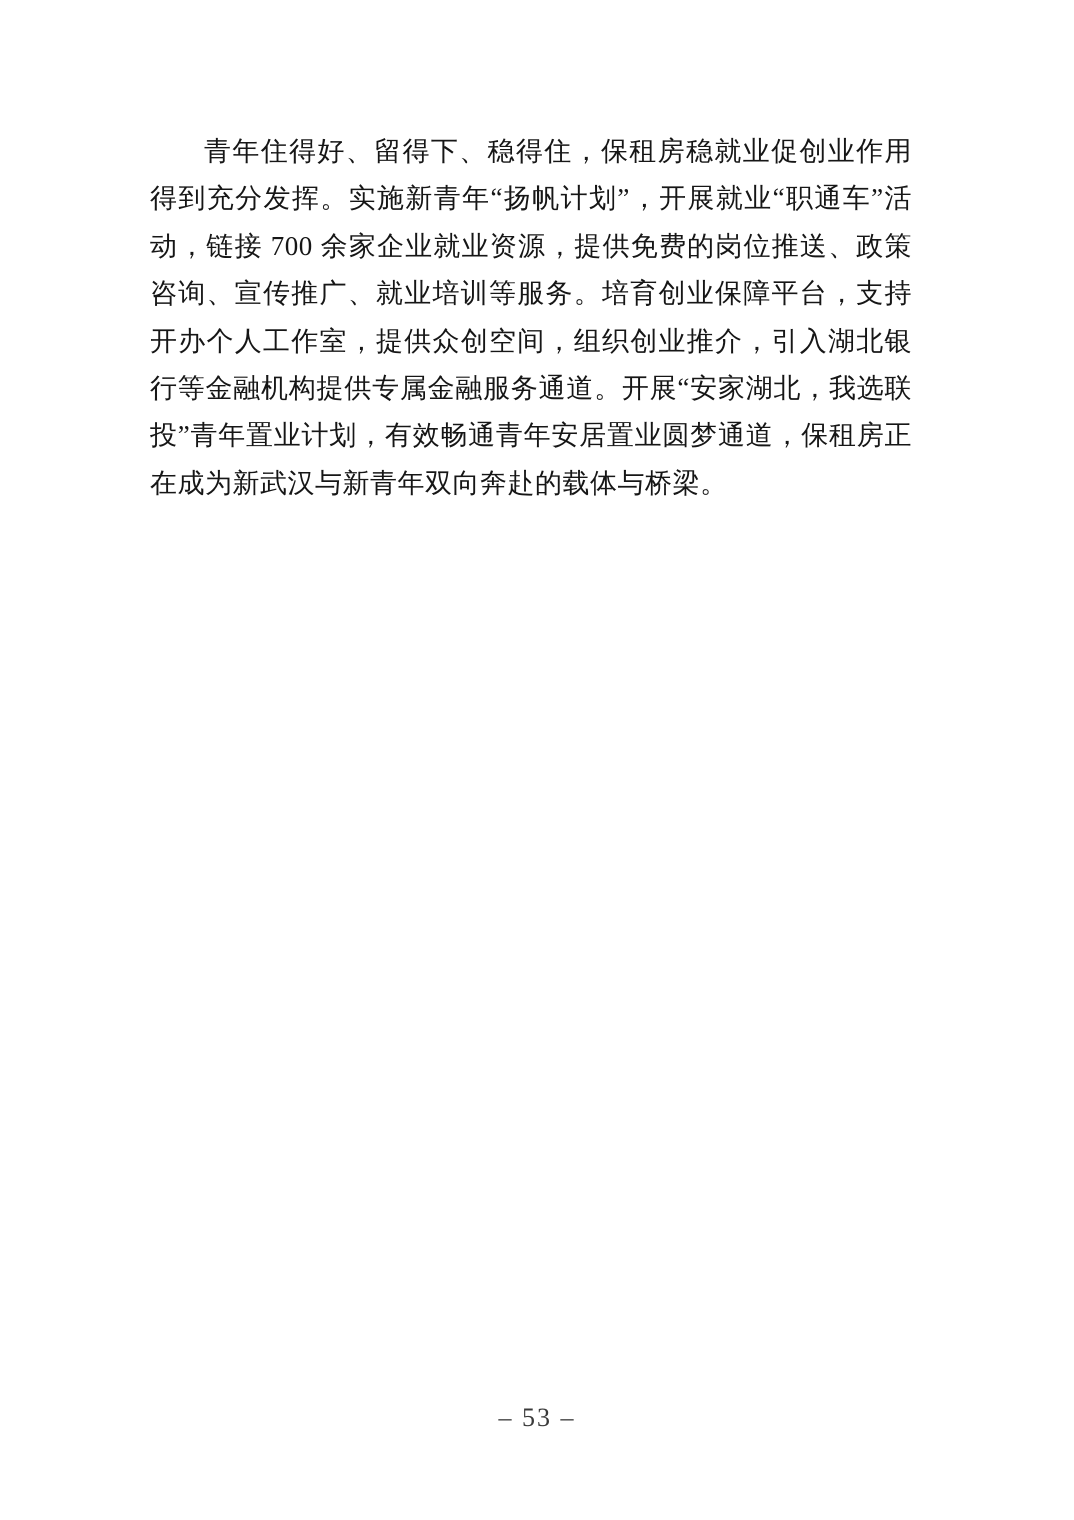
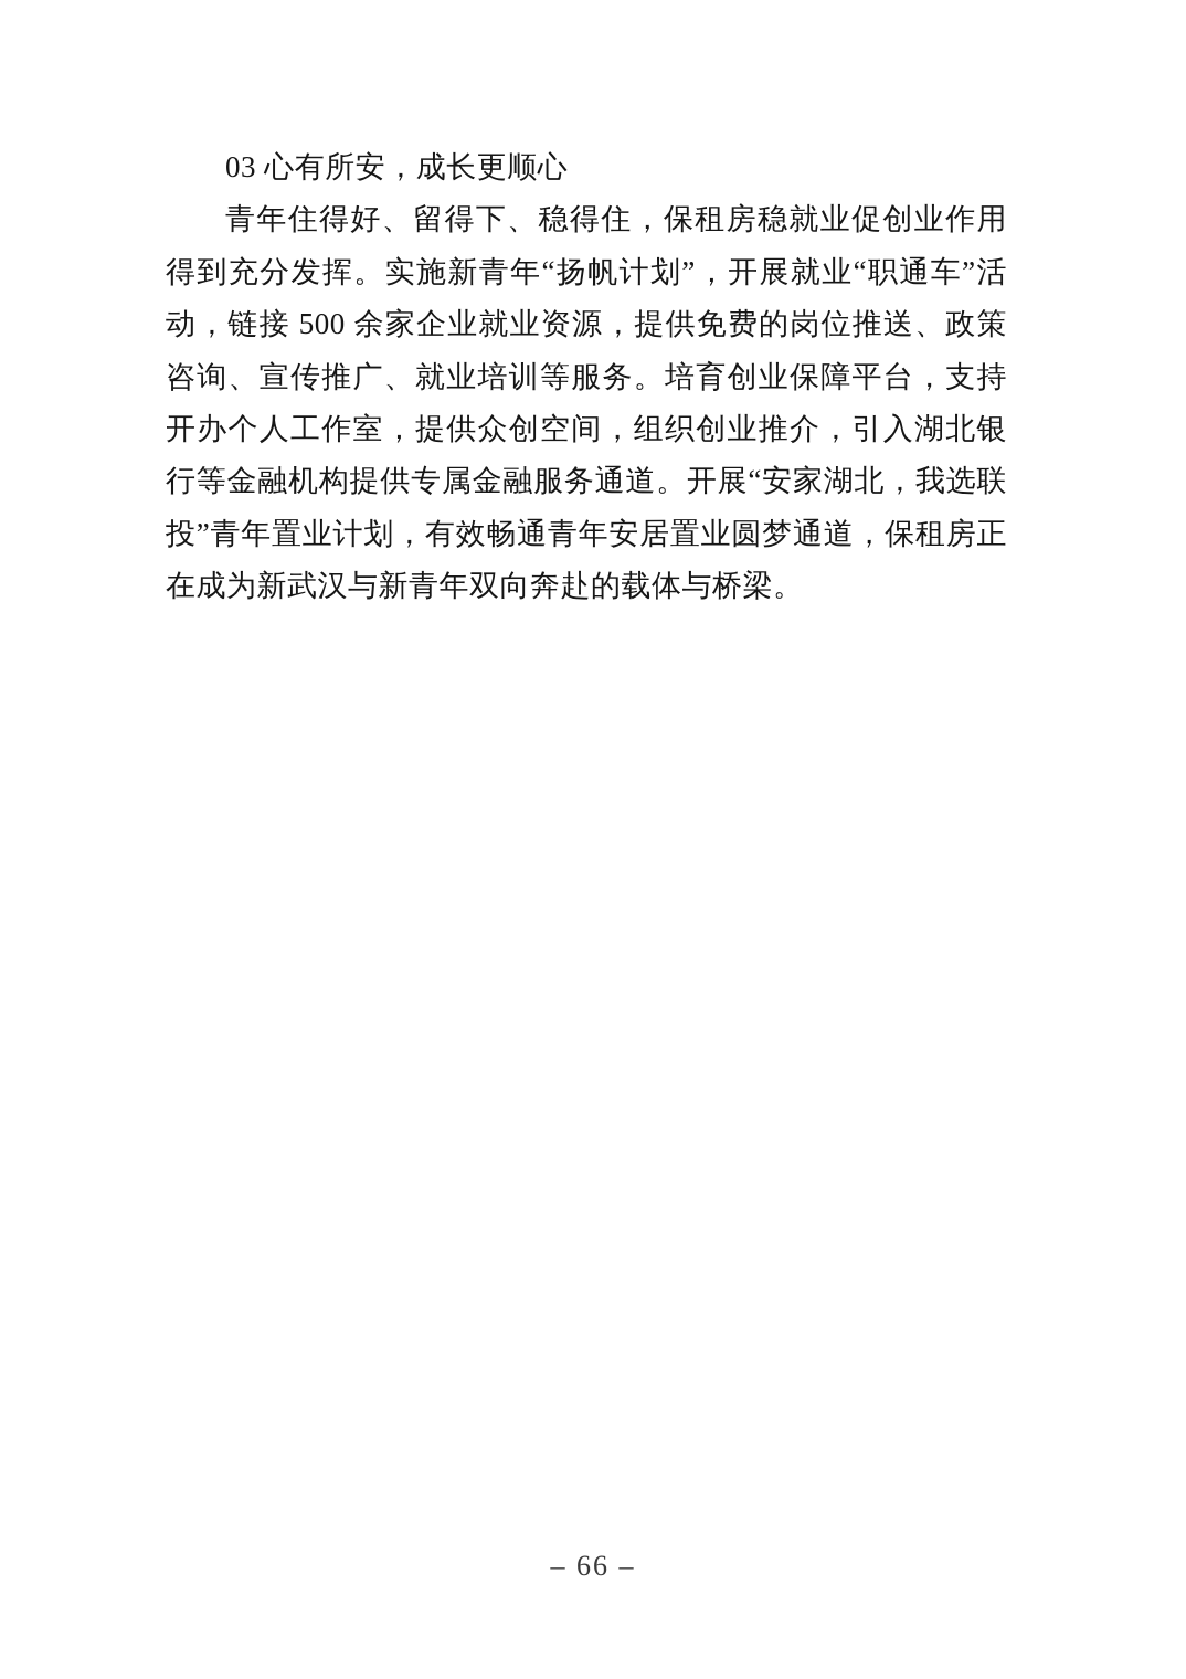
+ 03 心有所安，成长更顺心
- 青年住得好、留得下、稳得住，保租房稳就业促创业作用得到充分发挥。实施新青年“扬帆计划”，开展就业“职通车”活动，链接 700 余家企业就业资源，提供免费的岗位推送、政策咨询、宣传推广、就业培训等服务。培育创业保障平台，支持开办个人工作室，提供众创空间，组织创业推介，引入湖北银行等金融机构提供专属金融服务通道。开展“安家湖北，我选联投”青年置业计划，有效畅通青年安居置业圆梦通道，保租房正在成为新武汉与新青年双向奔赴的载体与桥梁。
+ 青年住得好、留得下、稳得住，保租房稳就业促创业作用得到充分发挥。实施新青年“扬帆计划”，开展就业“职通车”活动，链接 500 余家企业就业资源，提供免费的岗位推送、政策咨询、宣传推广、就业培训等服务。培育创业保障平台，支持开办个人工作室，提供众创空间，组织创业推介，引入湖北银行等金融机构提供专属金融服务通道。开展“安家湖北，我选联投”青年置业计划，有效畅通青年安居置业圆梦通道，保租房正在成为新武汉与新青年双向奔赴的载体与桥梁。
- – 53 –
+ – 66 –
